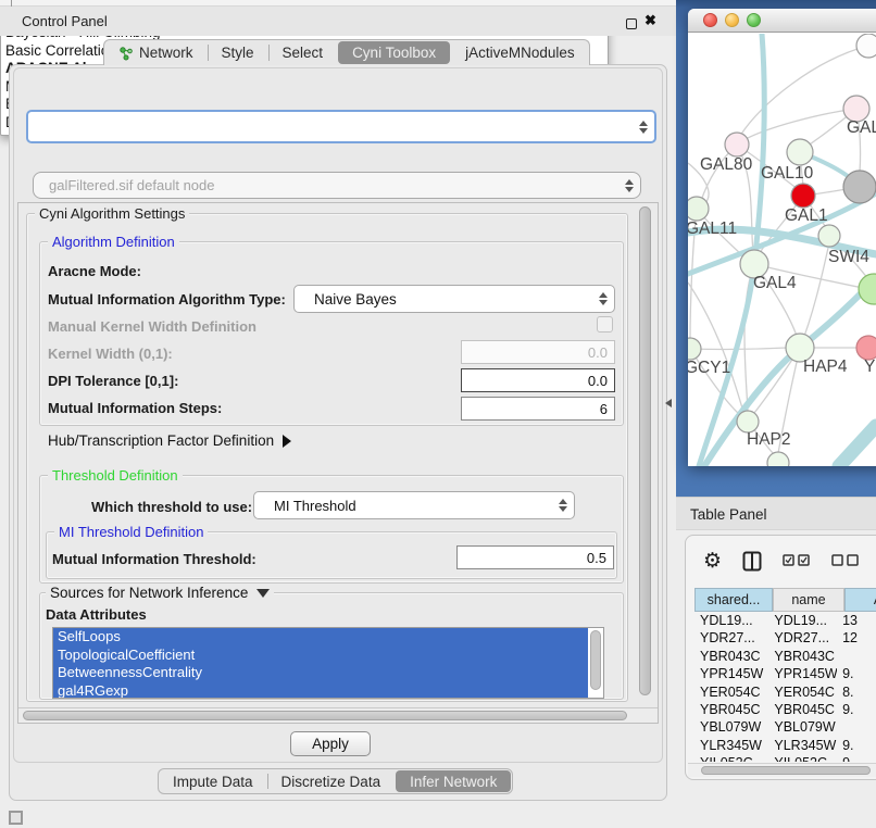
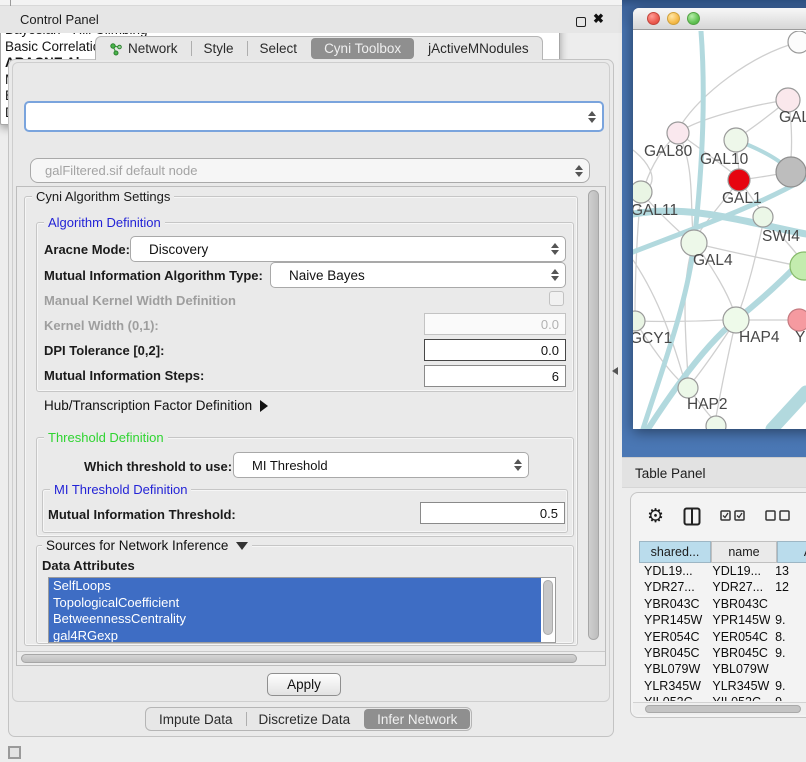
  Control Panel
  ✖
  Network
  Style
  Select
  Cyni Toolbox
  jActiveMNodules
  galFiltered.sif default node
  Cyni Algorithm Settings
  Algorithm Definition
  Aracne Mode:
+ Discovery
  Mutual Information Algorithm Type:
  Naive Bayes
  Manual Kernel Width Definition
  Kernel Width (0,1):
  0.0
- DPI Tolerance [0,1]:
+ DPI Tolerance [0,2]:
  0.0
  Mutual Information Steps:
  6
  Hub/Transcription Factor Definition
  Threshold Definition
  Which threshold to use:
  MI Threshold
  MI Threshold Definition
  Mutual Information Threshold:
  0.5
  Sources for Network Inference
  Data Attributes
  SelfLoops
  TopologicalCoefficient
  BetweennessCentrality
  gal4RGexp
  Apply
  Impute Data
  Discretize Data
  Infer Network
  GAL80
  GAL10
  GAL1
  GAL11
  SWI4
  GAL4
  GCY1
  HAP4
  Y
  HAP2
  Table Panel
  ⚙
  shared...
  name
  YDL19...
  YDL19...
  13
  YDR27...
  YDR27...
  12
  YBR043C
  YBR043C
  YPR145W
  YPR145W
  9.
  YER054C
  YER054C
  8.
  YBR045C
  YBR045C
  9.
  YBL079W
  YBL079W
  YLR345W
  YLR345W
  9.
